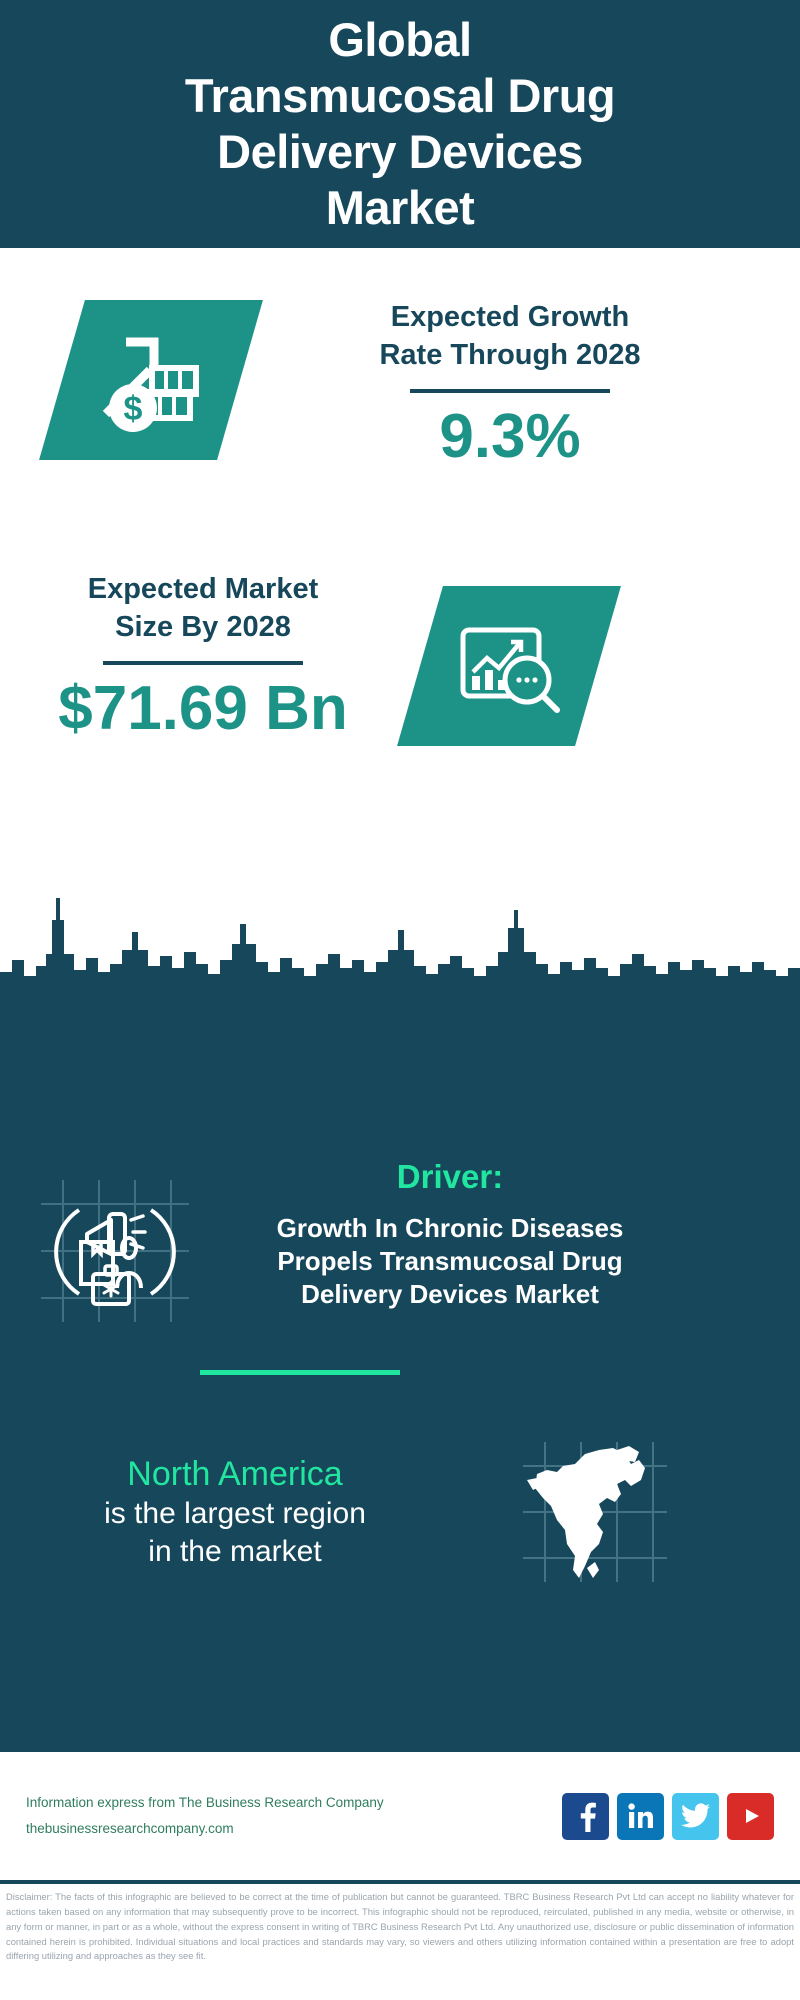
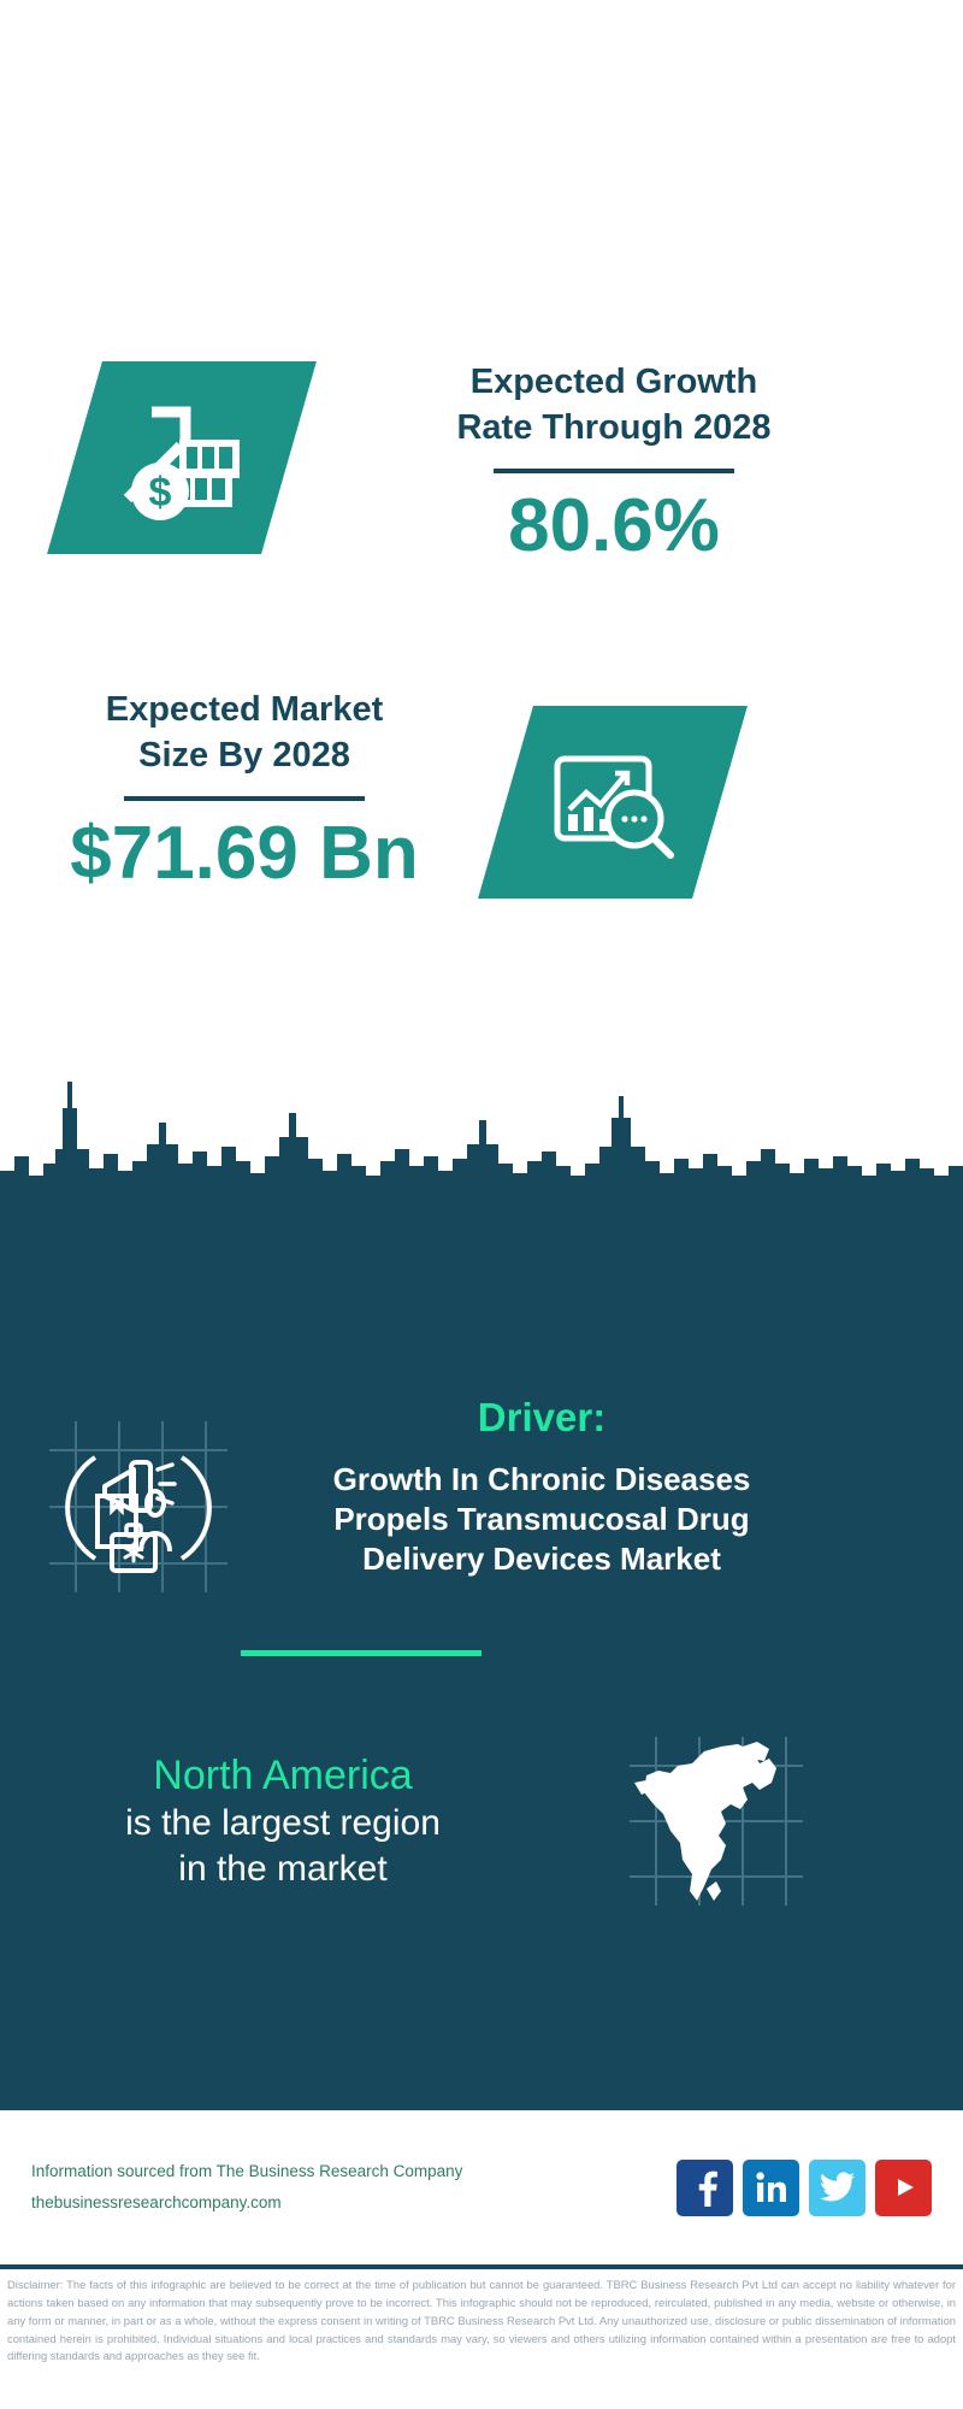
- Global
- Transmucosal Drug
- Delivery Devices
- Market
  Expected Growth
  Rate Through 2028
- 9.3%
+ 80.6%
  Expected Market
  Size By 2028
  $71.69 Bn
  Driver:
  Growth In Chronic Diseases
  Propels Transmucosal Drug
  Delivery Devices Market
  North America
  is the largest region
  in the market
- Information express from The Business Research Company
+ Information sourced from The Business Research Company
  thebusinessresearchcompany.com
- Disclaimer: The facts of this infographic are believed to be correct at the time of publication but cannot be guaranteed. TBRC Business Research Pvt Ltd can accept no liability whatever for actions taken based on any information that may subsequently prove to be incorrect. This infographic should not be reproduced, reirculated, published in any media, website or otherwise, in any form or manner, in part or as a whole, without the express consent in writing of TBRC Business Research Pvt Ltd. Any unauthorized use, disclosure or public dissemination of information contained herein is prohibited. Individual situations and local practices and standards may vary, so viewers and others utilizing information contained within a presentation are free to adopt differing utilizing and approaches as they see fit.
+ Disclaimer: The facts of this infographic are believed to be correct at the time of publication but cannot be guaranteed. TBRC Business Research Pvt Ltd can accept no liability whatever for actions taken based on any information that may subsequently prove to be incorrect. This infographic should not be reproduced, reirculated, published in any media, website or otherwise, in any form or manner, in part or as a whole, without the express consent in writing of TBRC Business Research Pvt Ltd. Any unauthorized use, disclosure or public dissemination of information contained herein is prohibited. Individual situations and local practices and standards may vary, so viewers and others utilizing information contained within a presentation are free to adopt differing standards and approaches as they see fit.
